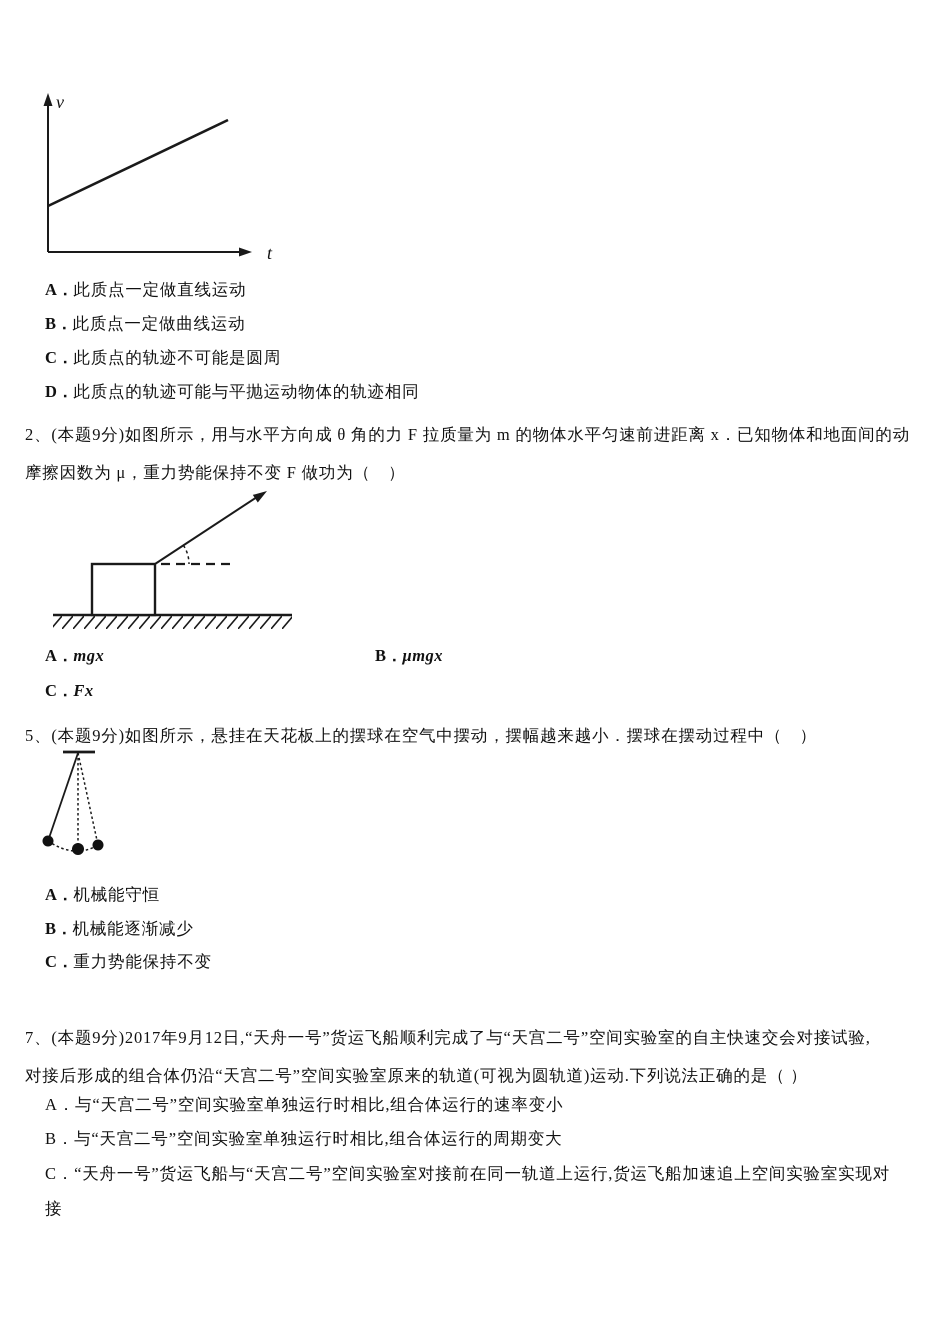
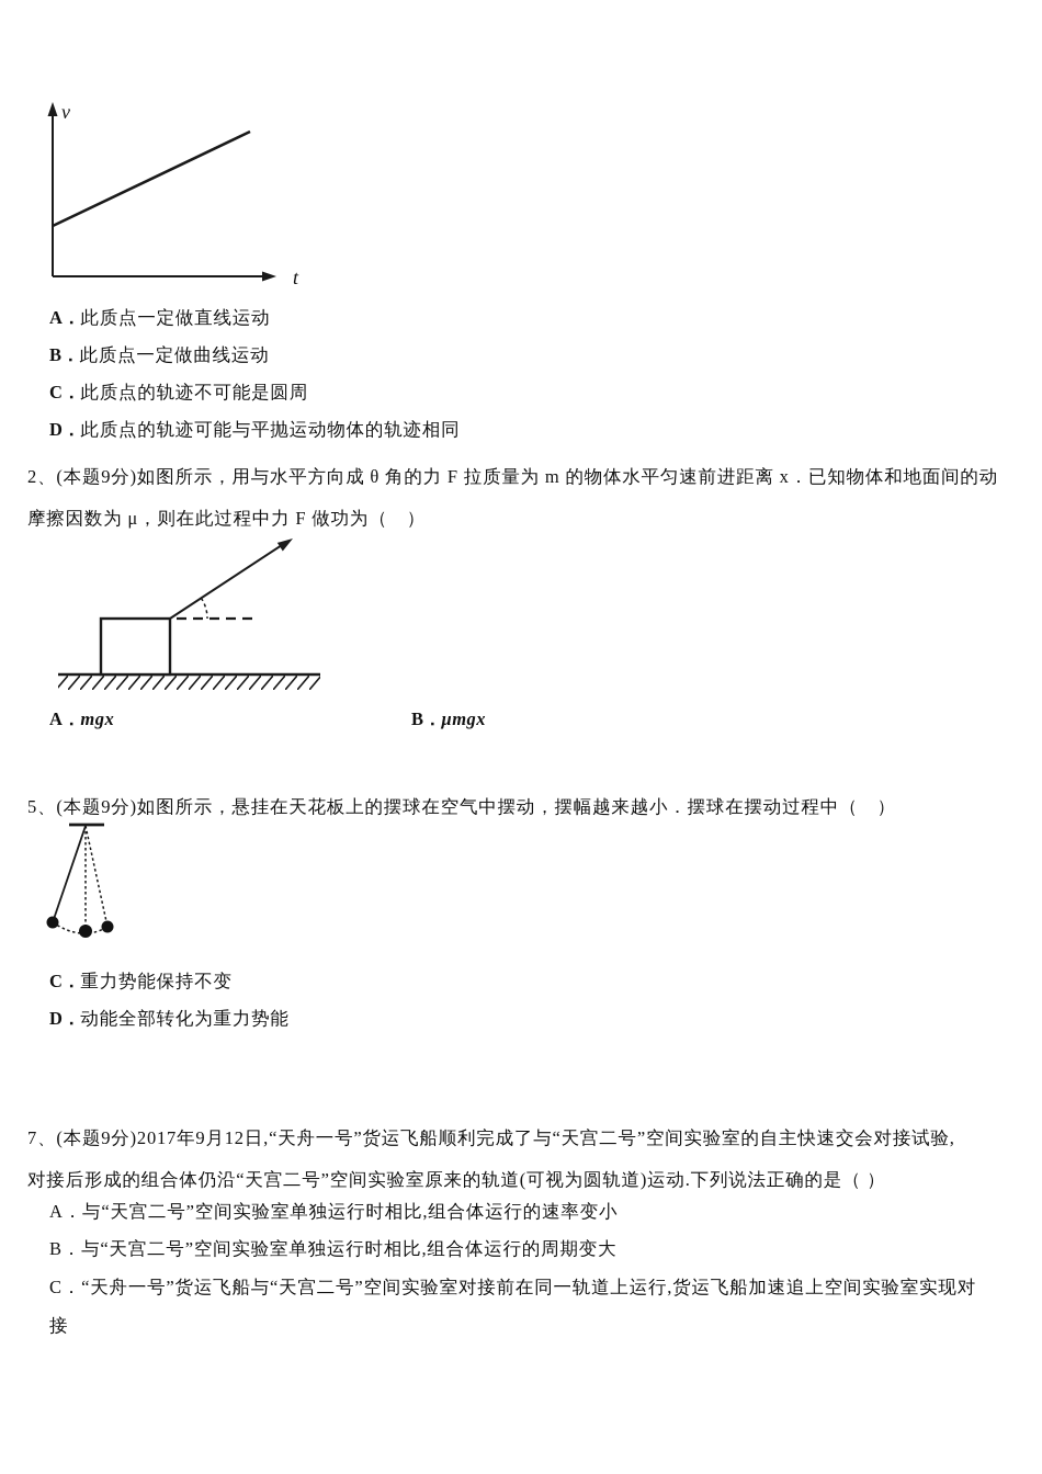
  v
  t
  A．此质点一定做直线运动
  B．此质点一定做曲线运动
  C．此质点的轨迹不可能是圆周
  D．此质点的轨迹可能与平抛运动物体的轨迹相同
  2、(本题9分)如图所示，用与水平方向成 θ 角的力 F 拉质量为 m 的物体水平匀速前进距离 x．已知物体和地面间的动
- 摩擦因数为 μ，重力势能保持不变 F 做功为（ ）
+ 摩擦因数为 μ，则在此过程中力 F 做功为（ ）
  A．mgx
  B．μmgx
- C．Fx
  5、(本题9分)如图所示，悬挂在天花板上的摆球在空气中摆动，摆幅越来越小．摆球在摆动过程中（ ）
- A．机械能守恒
- B．机械能逐渐减少
  C．重力势能保持不变
+ D．动能全部转化为重力势能
  7、(本题9分)2017年9月12日,“天舟一号”货运飞船顺利完成了与“天宫二号”空间实验室的自主快速交会对接试验,
  对接后形成的组合体仍沿“天宫二号”空间实验室原来的轨道(可视为圆轨道)运动.下列说法正确的是（ ）
  A．与“天宫二号”空间实验室单独运行时相比,组合体运行的速率变小
  B．与“天宫二号”空间实验室单独运行时相比,组合体运行的周期变大
  C．“天舟一号”货运飞船与“天宫二号”空间实验室对接前在同一轨道上运行,货运飞船加速追上空间实验室实现对
  接
